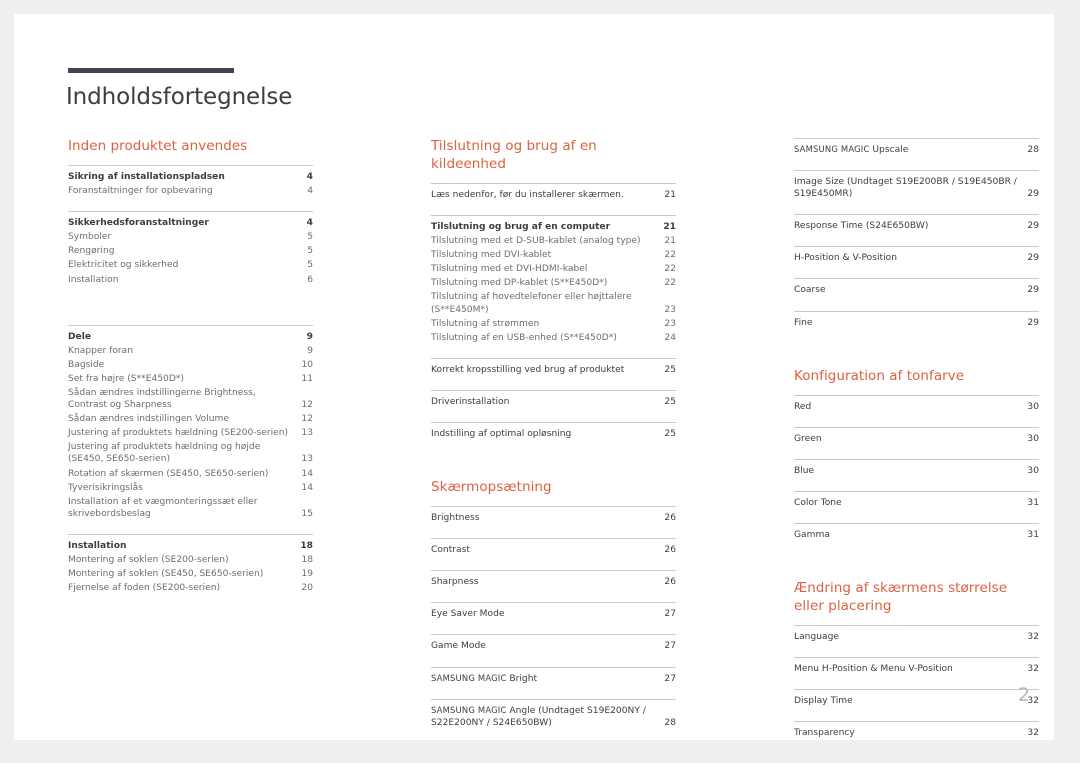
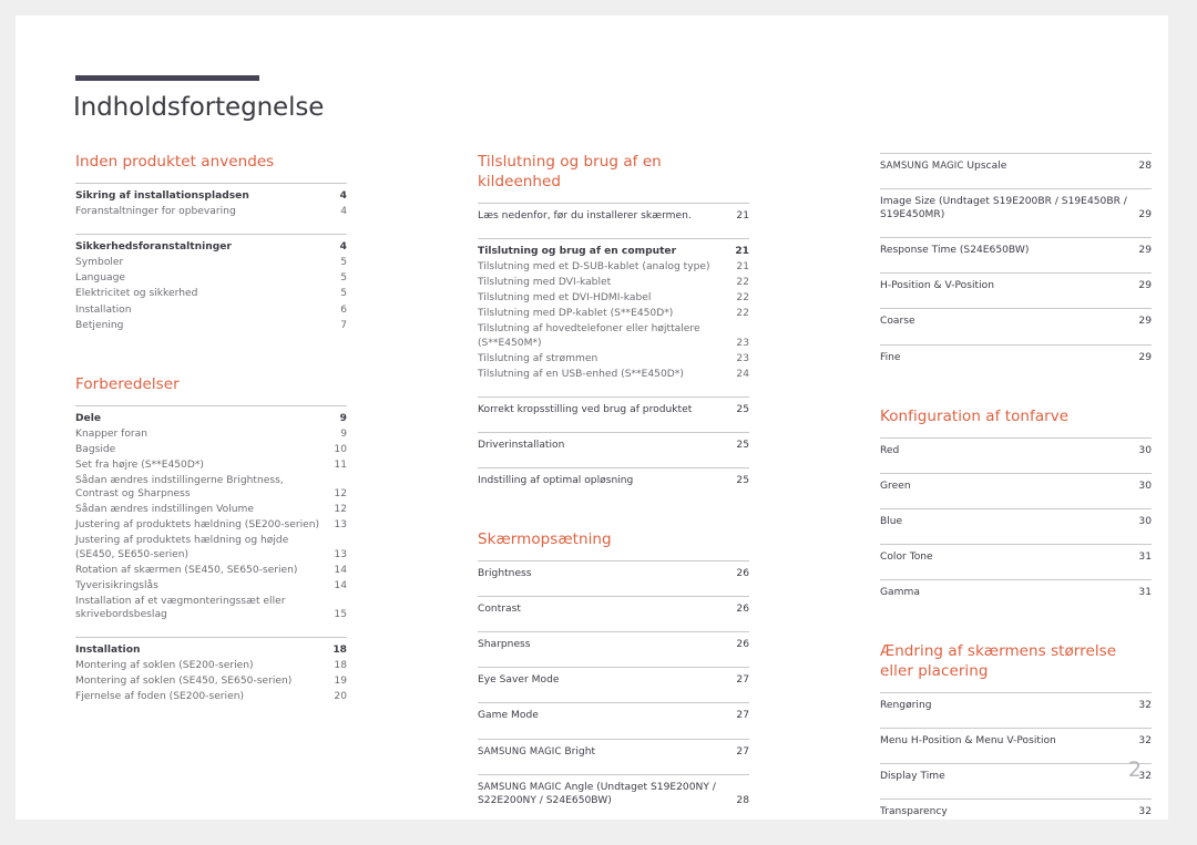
  Indholdsfortegnelse
  Inden produktet anvendes
  Sikring af installationspladsen
  4
  Foranstaltninger for opbevaring
  4
  Sikkerhedsforanstaltninger
  4
  Symboler
  5
- Rengøring
+ Language
  5
  Elektricitet og sikkerhed
  5
  Installation
  6
+ Betjening
+ 7
+ Forberedelser
  Dele
  9
  Knapper foran
  9
  Bagside
  10
  Set fra højre (S**E450D*)
  11
  Sådan ændres indstillingerne Brightness, Contrast og Sharpness
  12
  Sådan ændres indstillingen Volume
  12
  Justering af produktets hældning (SE200-serien)
  13
  Justering af produktets hældning og højde (SE450, SE650-serien)
  13
  Rotation af skærmen (SE450, SE650-serien)
  14
  Tyverisikringslås
  14
  Installation af et vægmonteringssæt eller skrivebordsbeslag
  15
  Installation
  18
  Montering af soklen (SE200-serien)
  18
  Montering af soklen (SE450, SE650-serien)
  19
  Fjernelse af foden (SE200-serien)
  20
  Tilslutning og brug af en kildeenhed
  Læs nedenfor, før du installerer skærmen.
  21
  Tilslutning og brug af en computer
  21
  Tilslutning med et D-SUB-kablet (analog type)
  21
  Tilslutning med DVI-kablet
  22
  Tilslutning med et DVI-HDMI-kabel
  22
  Tilslutning med DP-kablet (S**E450D*)
  22
  Tilslutning af hovedtelefoner eller højttalere (S**E450M*)
  23
  Tilslutning af strømmen
  23
  Tilslutning af en USB-enhed (S**E450D*)
  24
  Korrekt kropsstilling ved brug af produktet
  25
  Driverinstallation
  25
  Indstilling af optimal opløsning
  25
  Skærmopsætning
  Brightness
  26
  Contrast
  26
  Sharpness
  26
  Eye Saver Mode
  27
  Game Mode
  27
  SAMSUNG MAGIC Bright
  27
  SAMSUNG MAGIC Angle (Undtaget S19E200NY / S22E200NY / S24E650BW)
  28
  SAMSUNG MAGIC Upscale
  28
  Image Size (Undtaget S19E200BR / S19E450BR / S19E450MR)
  29
  Response Time (S24E650BW)
  29
  H-Position & V-Position
  29
  Coarse
  29
  Fine
  29
  Konfiguration af tonfarve
  Red
  30
  Green
  30
  Blue
  30
  Color Tone
  31
  Gamma
  31
  Ændring af skærmens størrelse eller placering
- Language
+ Rengøring
  32
  Menu H-Position & Menu V-Position
  32
  Display Time
  32
  Transparency
  32
  2
